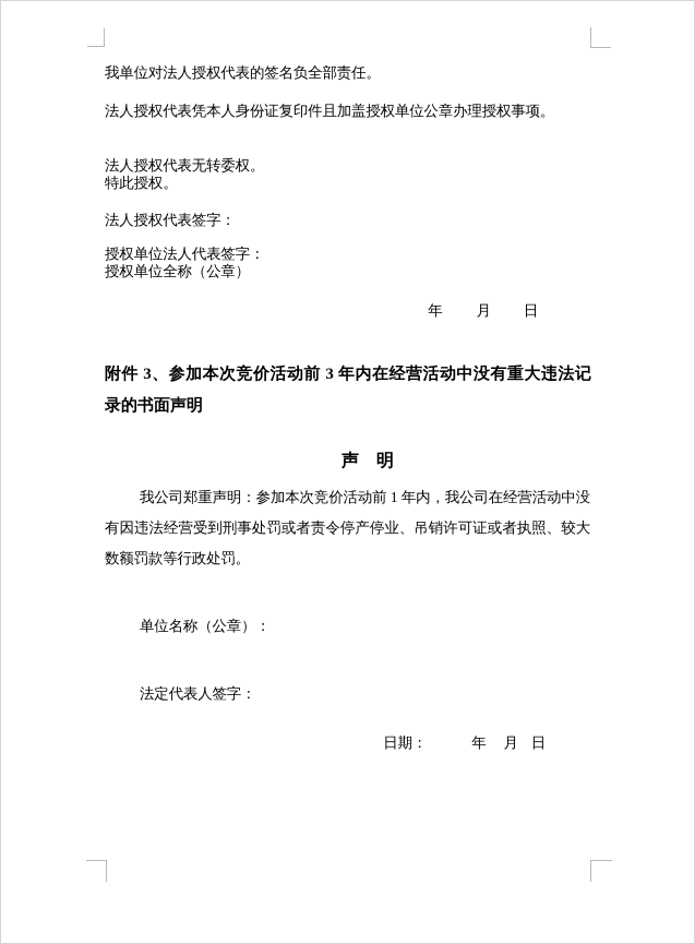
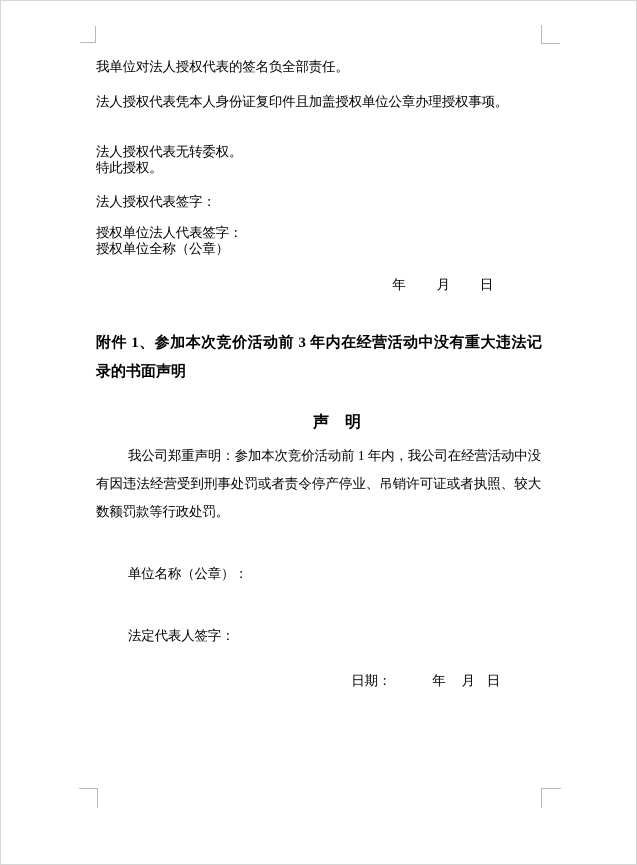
  我单位对法人授权代表的签名负全部责任。
  法人授权代表凭本人身份证复印件且加盖授权单位公章办理授权事项。
  法人授权代表无转委权。
  特此授权。
  法人授权代表签字：
  授权单位法人代表签字：
  授权单位全称（公章）
  年 月 日
- 附件 3、参加本次竞价活动前 3 年内在经营活动中没有重大违法记录的书面声明
+ 附件 1、参加本次竞价活动前 3 年内在经营活动中没有重大违法记录的书面声明
  声 明
  我公司郑重声明：参加本次竞价活动前 1 年内，我公司在经营活动中没有因违法经营受到刑事处罚或者责令停产停业、吊销许可证或者执照、较大数额罚款等行政处罚。
  单位名称（公章）：
  法定代表人签字：
  日期： 年 月 日
